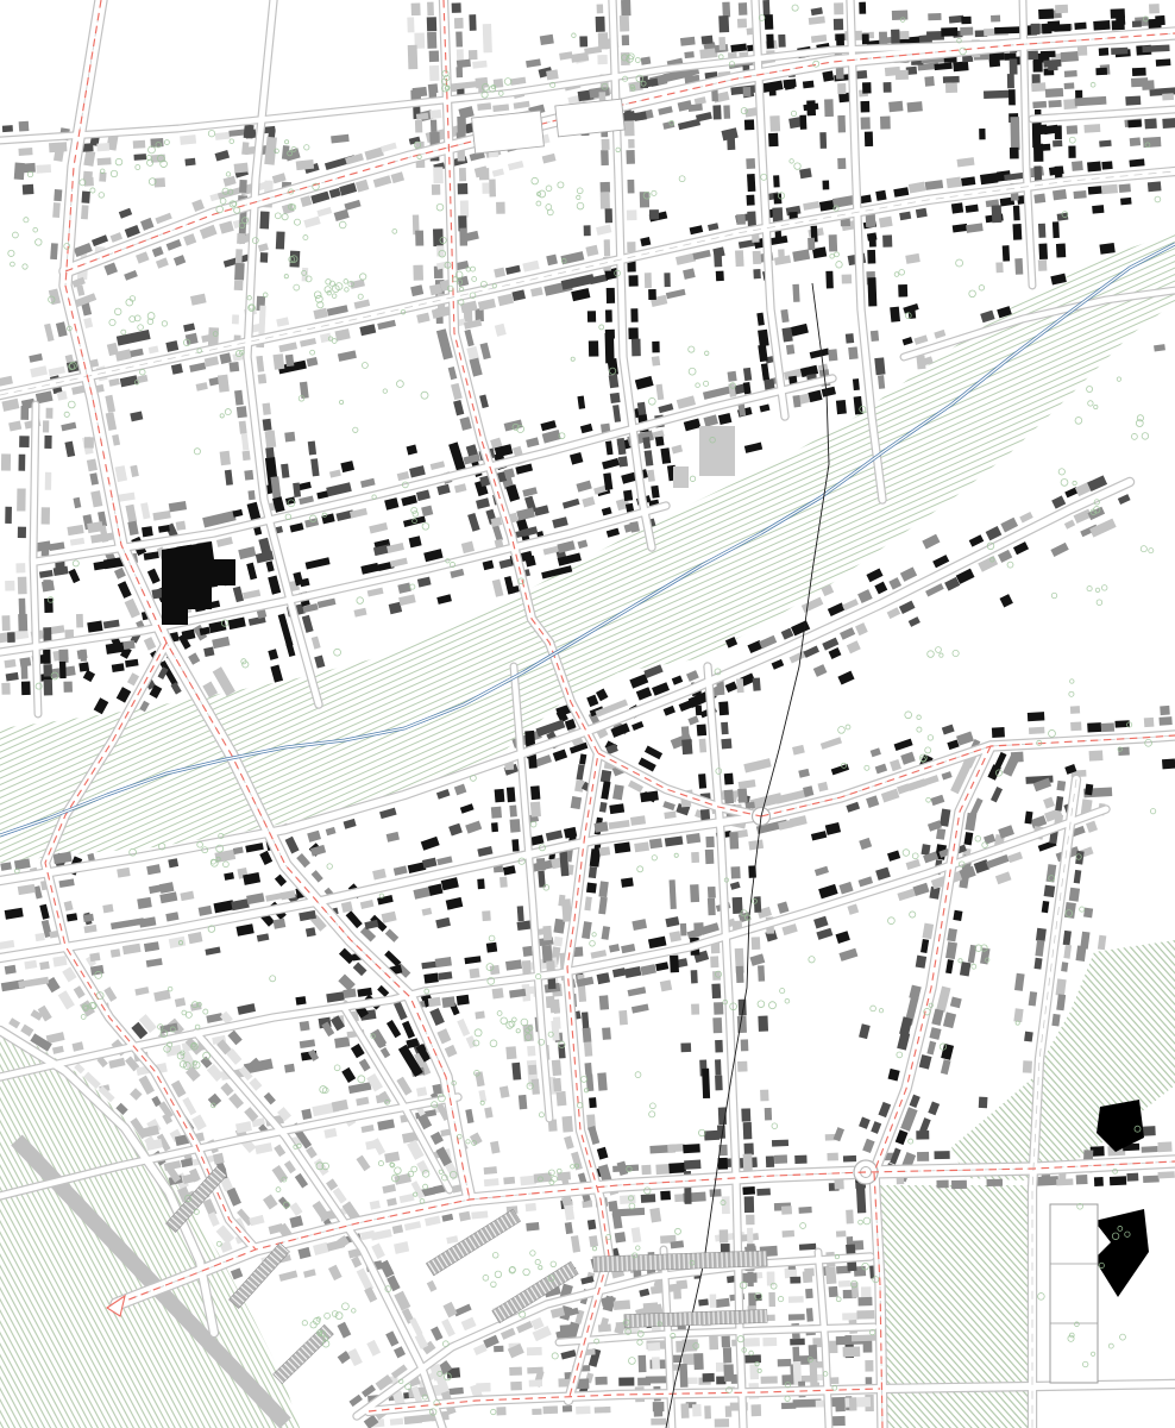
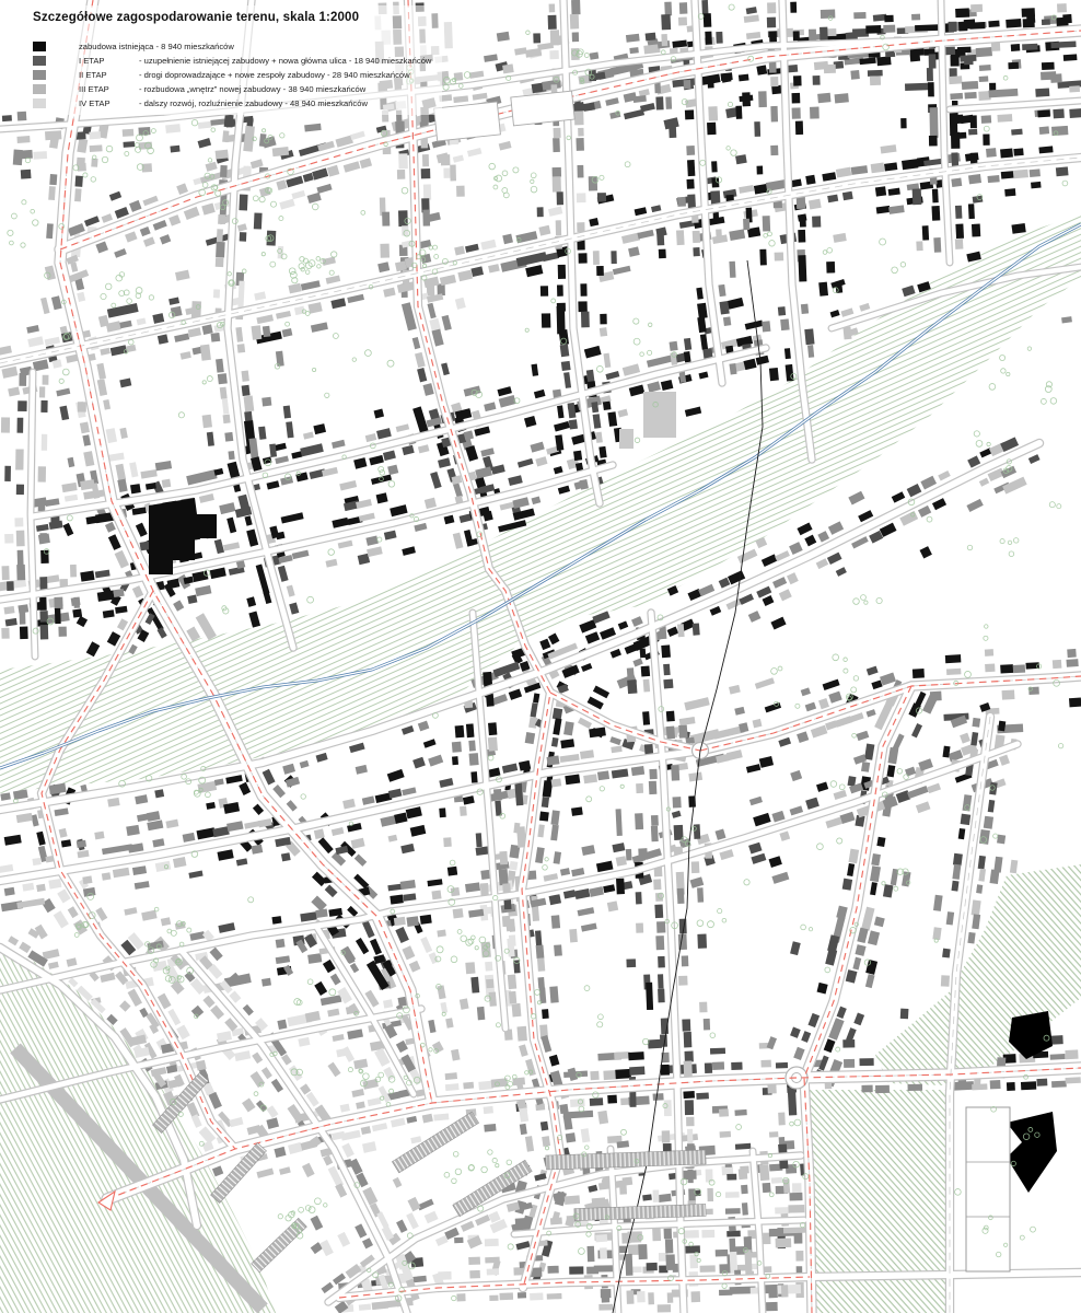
+ Szczegółowe zagospodarowanie terenu, skala 1:2000
+ zabudowa istniejąca - 8 940 mieszkańców
+ I ETAP
+ - uzupełnienie istniejącej zabudowy + nowa główna ulica - 18 940 mieszkańców
+ II ETAP
+ - drogi doprowadzające + nowe zespoły zabudowy - 28 940 mieszkańców
+ III ETAP
+ - rozbudowa „wnętrz” nowej zabudowy - 38 940 mieszkańców
+ IV ETAP
+ - dalszy rozwój, rozluźnienie zabudowy - 48 940 mieszkańców
